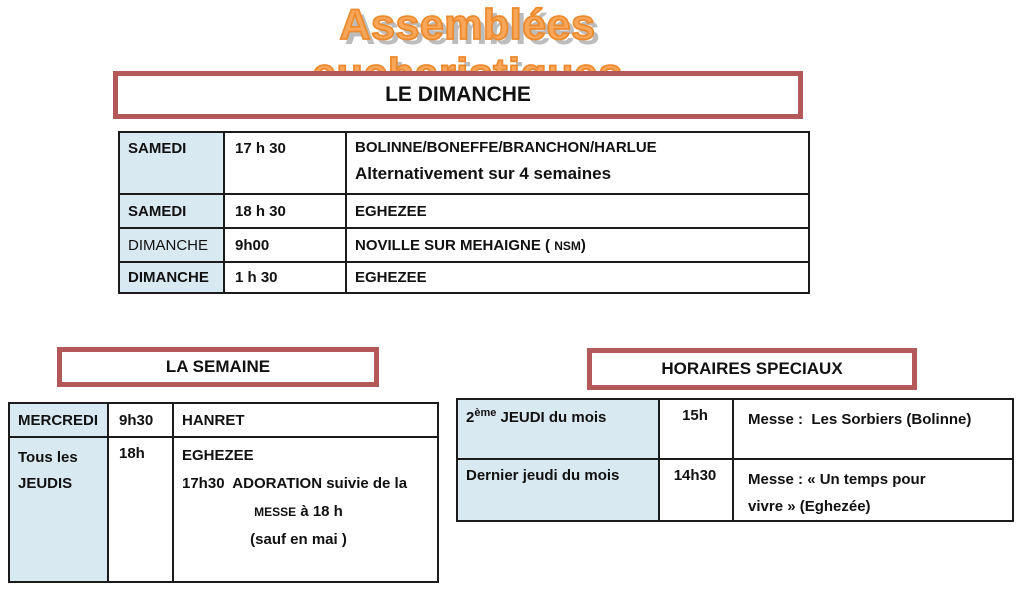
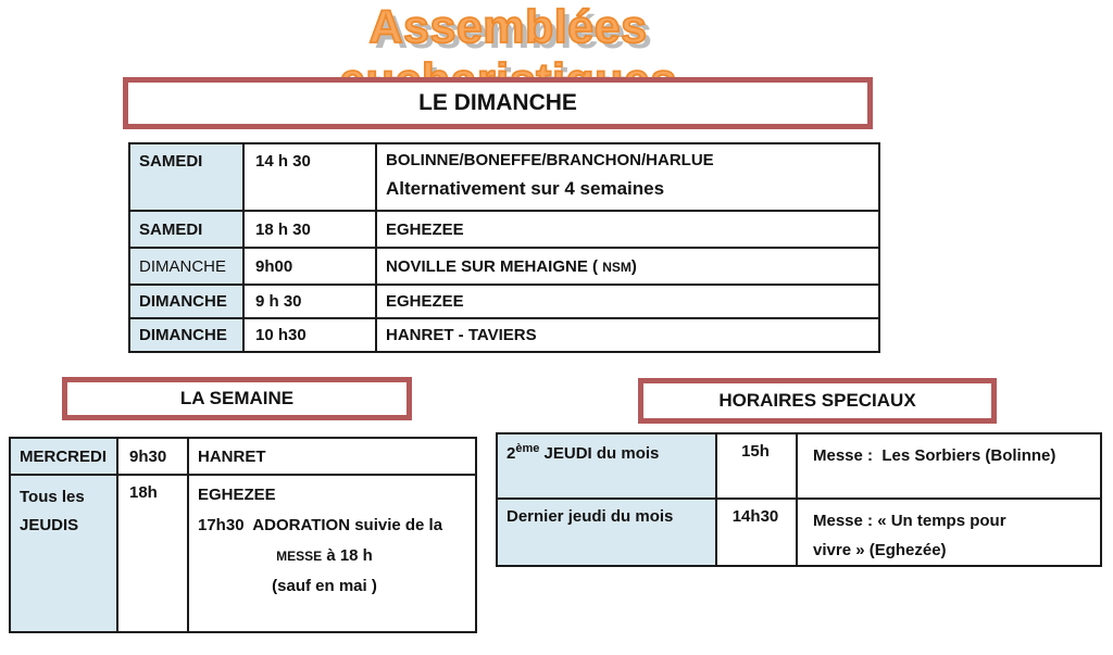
  LE DIMANCHE
- SAMEDI	17 h 30	BOLINNE/BONEFFE/BRANCHON/HARLUE Alternativement sur 4 semaines
+ SAMEDI	14 h 30	BOLINNE/BONEFFE/BRANCHON/HARLUE Alternativement sur 4 semaines
  SAMEDI	18 h 30	EGHEZEE
  DIMANCHE	9h00	NOVILLE SUR MEHAIGNE ( NSM)
- DIMANCHE	1 h 30	EGHEZEE
+ DIMANCHE	9 h 30	EGHEZEE
+ DIMANCHE	10 h30	HANRET - TAVIERS
  LA SEMAINE
  MERCREDI	9h30	HANRET
  Tous les JEUDIS	18h	EGHEZEE 17h30 ADORATION suivie de la MESSE à 18 h (sauf en mai )
  HORAIRES SPECIAUX
  2ème JEUDI du mois	15h	Messe : Les Sorbiers (Bolinne)
  Dernier jeudi du mois	14h30	Messe : « Un temps pour vivre » (Eghezée)
